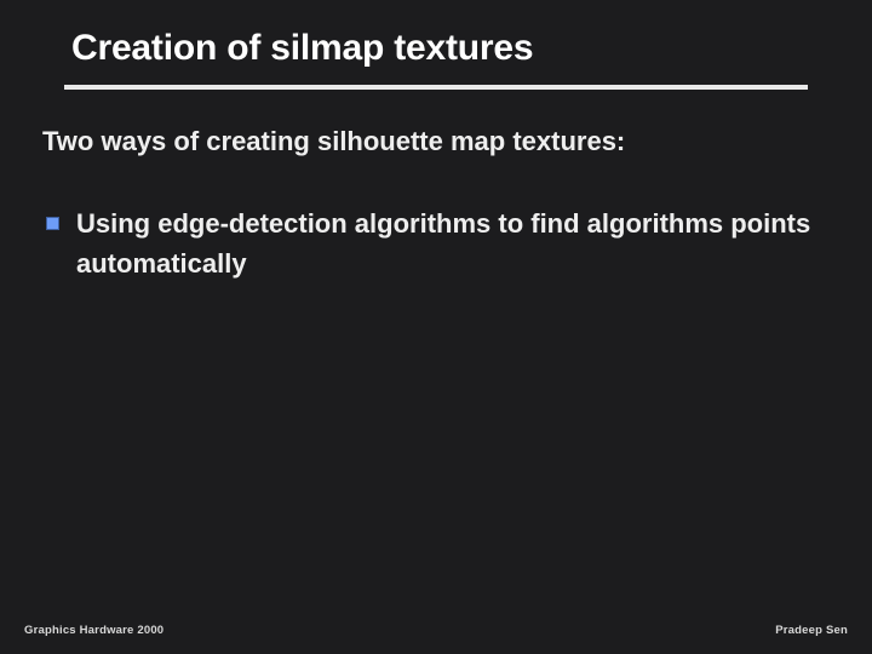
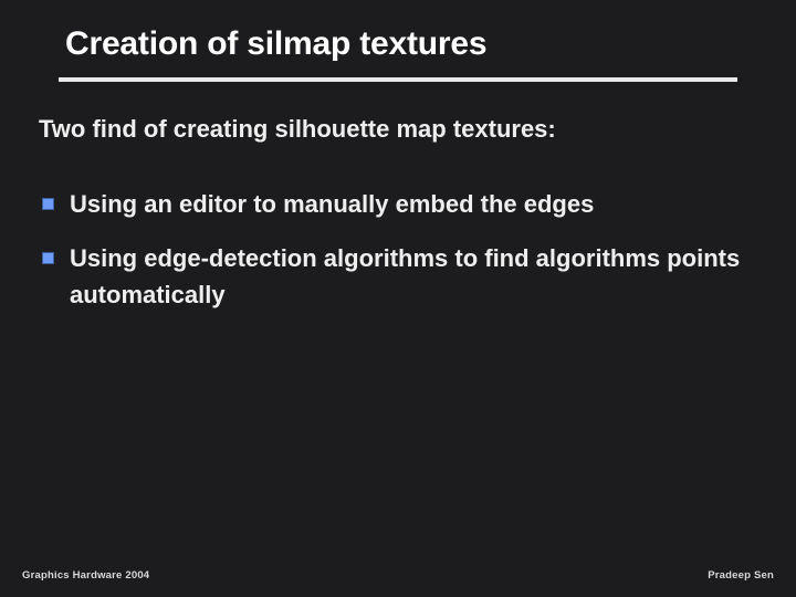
  Creation of silmap textures
- Two ways of creating silhouette map textures:
+ Two find of creating silhouette map textures:
+ Using an editor to manually embed the edges
  Using edge-detection algorithms to find algorithms points automatically
- Graphics Hardware 2000
+ Graphics Hardware 2004
  Pradeep Sen
